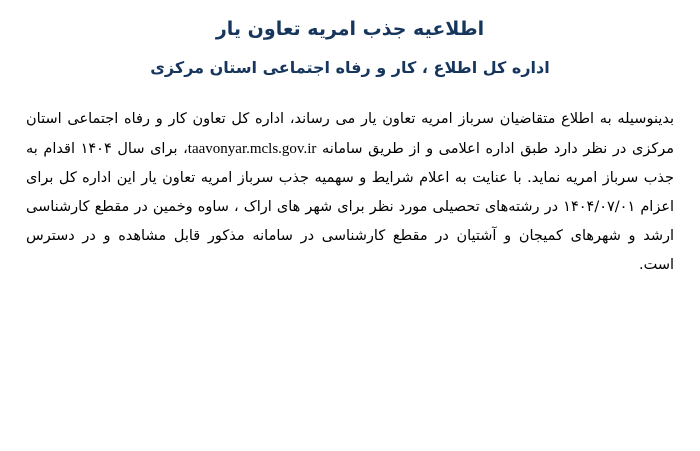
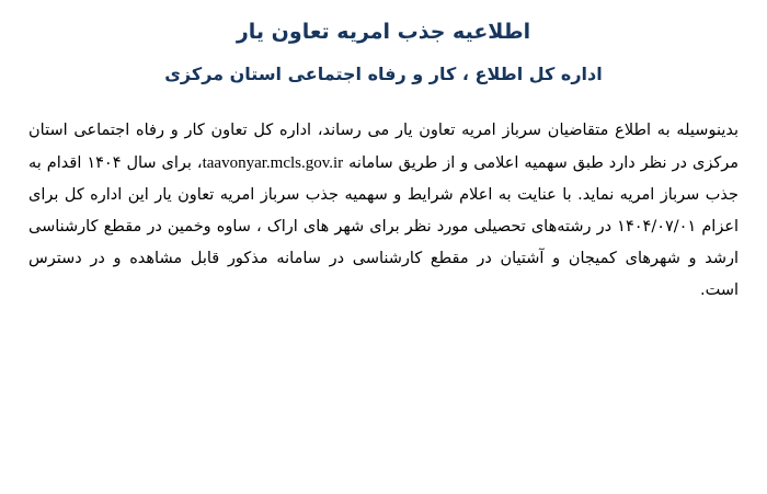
  اطلاعیه جذب امریه تعاون یار
  اداره کل اطلاع ، کار و رفاه اجتماعی استان مرکزی
- بدینوسیله به اطلاع متقاضیان سرباز امریه تعاون یار می رساند، اداره کل تعاون کار و رفاه اجتماعی استان مرکزی در نظر دارد طبق اداره اعلامی و از طریق سامانه taavonyar.mcls.gov.ir، برای سال ۱۴۰۴ اقدام به جذب سرباز امریه نماید. با عنایت به اعلام شرایط و سهمیه جذب سرباز امریه تعاون یار این اداره کل برای اعزام ۱۴۰۴/۰۷/۰۱ در رشته‌های تحصیلی مورد نظر برای شهر های اراک ، ساوه وخمین در مقطع کارشناسی ارشد و شهرهای کمیجان و آشتیان در مقطع کارشناسی در سامانه مذکور قابل مشاهده و در دسترس
+ بدینوسیله به اطلاع متقاضیان سرباز امریه تعاون یار می رساند، اداره کل تعاون کار و رفاه اجتماعی استان مرکزی در نظر دارد طبق سهمیه اعلامی و از طریق سامانه taavonyar.mcls.gov.ir، برای سال ۱۴۰۴ اقدام به جذب سرباز امریه نماید. با عنایت به اعلام شرایط و سهمیه جذب سرباز امریه تعاون یار این اداره کل برای اعزام ۱۴۰۴/۰۷/۰۱ در رشته‌های تحصیلی مورد نظر برای شهر های اراک ، ساوه وخمین در مقطع کارشناسی ارشد و شهرهای کمیجان و آشتیان در مقطع کارشناسی در سامانه مذکور قابل مشاهده و در دسترس
  است.
